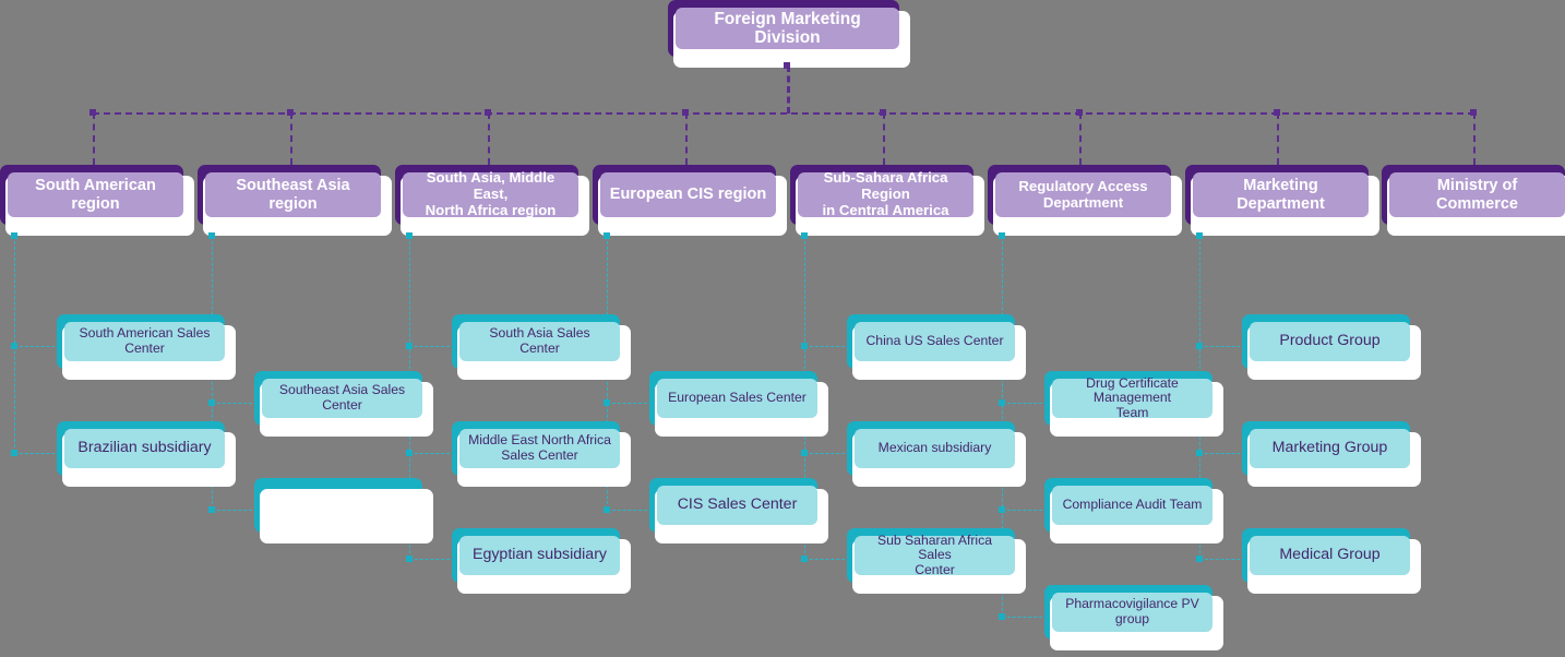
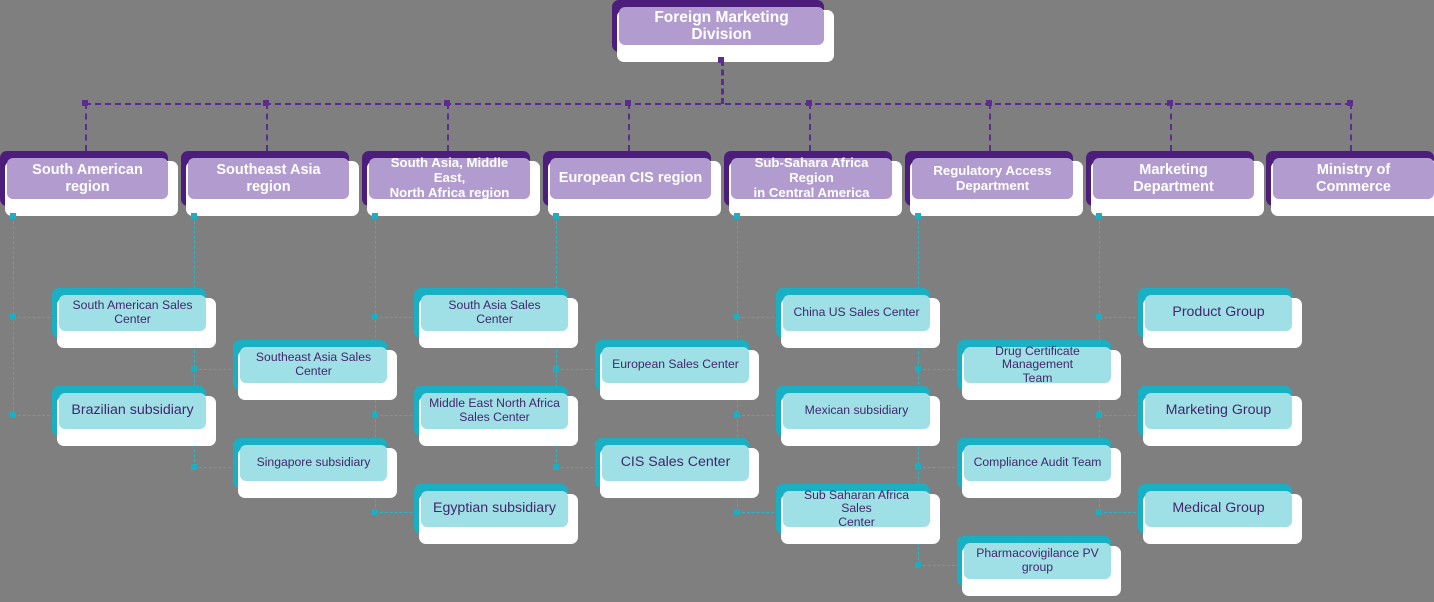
  Foreign Marketing Division
  South American region
  Southeast Asia region
  South Asia, Middle East,
  North Africa region
  European CIS region
  Sub-Sahara Africa Region
  in Central America
  Regulatory Access
  Department
  Marketing Department
  Ministry of Commerce
  South American Sales Center
  Brazilian subsidiary
  Southeast Asia Sales Center
+ Singapore subsidiary
  South Asia Sales Center
  Middle East North Africa
  Sales Center
  Egyptian subsidiary
  European Sales Center
  CIS Sales Center
  China US Sales Center
  Mexican subsidiary
  Sub Saharan Africa Sales
  Center
  Drug Certificate Management
  Team
  Compliance Audit Team
  Pharmacovigilance PV group
  Product Group
  Marketing Group
  Medical Group
